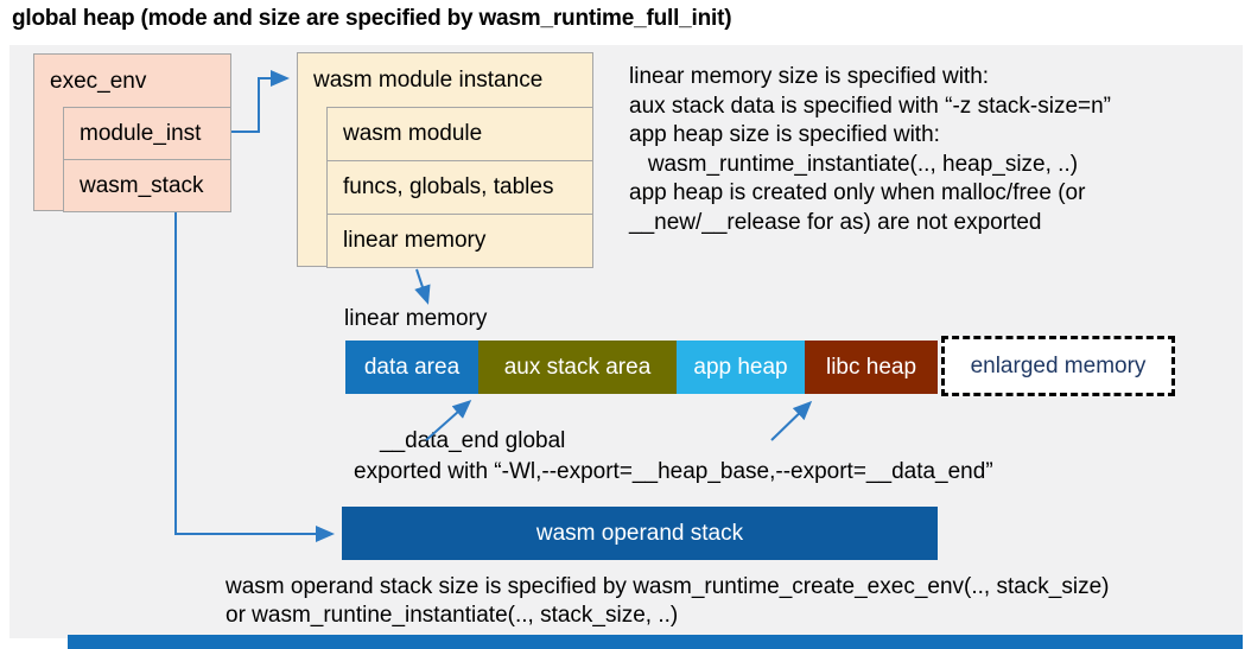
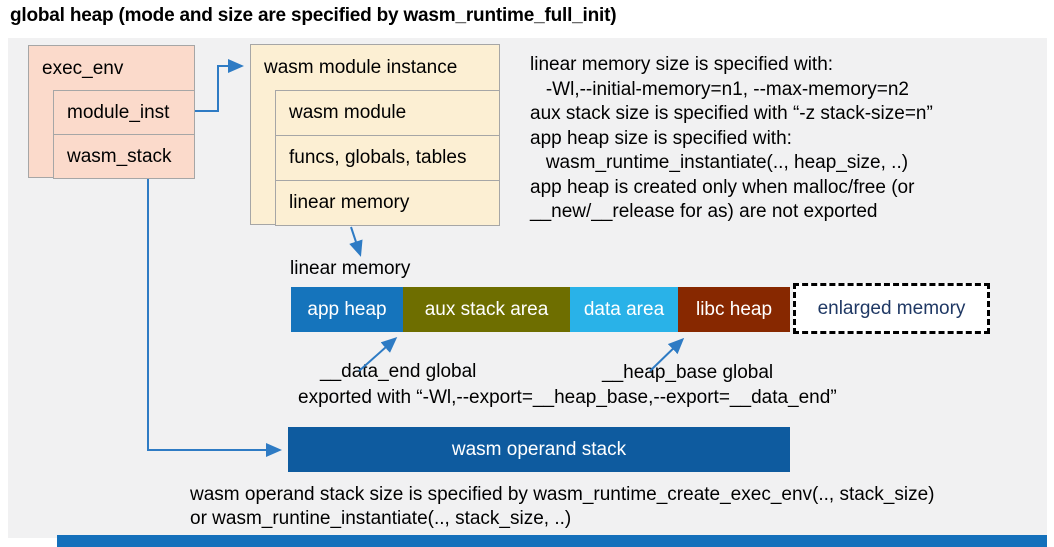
  global heap (mode and size are specified by wasm_runtime_full_init)
  exec_env
  module_inst
  wasm_stack
  wasm module instance
  wasm module
  funcs, globals, tables
  linear memory
  linear memory size is specified with:
+ -Wl,--initial-memory=n1, --max-memory=n2
- aux stack data is specified with “-z stack-size=n”
+ aux stack size is specified with “-z stack-size=n”
  app heap size is specified with:
  wasm_runtime_instantiate(.., heap_size, ..)
  app heap is created only when malloc/free (or
  __new/__release for as) are not exported
  linear memory
- data area
+ app heap
  aux stack area
- app heap
+ data area
  libc heap
  enlarged memory
  __data_end global
+ __heap_base global
  exported with “-Wl,--export=__heap_base,--export=__data_end”
  wasm operand stack
  wasm operand stack size is specified by wasm_runtime_create_exec_env(.., stack_size)
  or wasm_runtine_instantiate(.., stack_size, ..)
